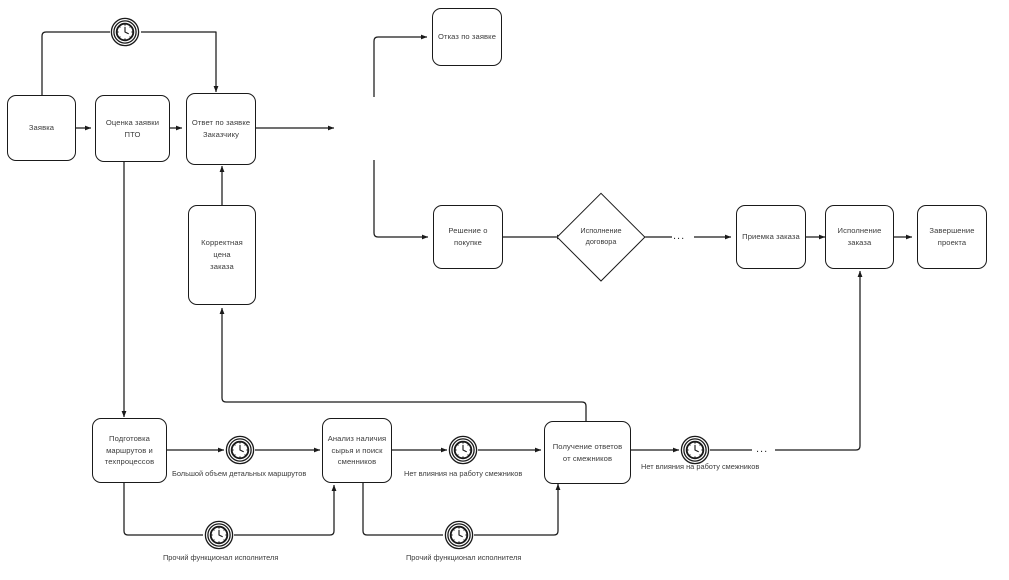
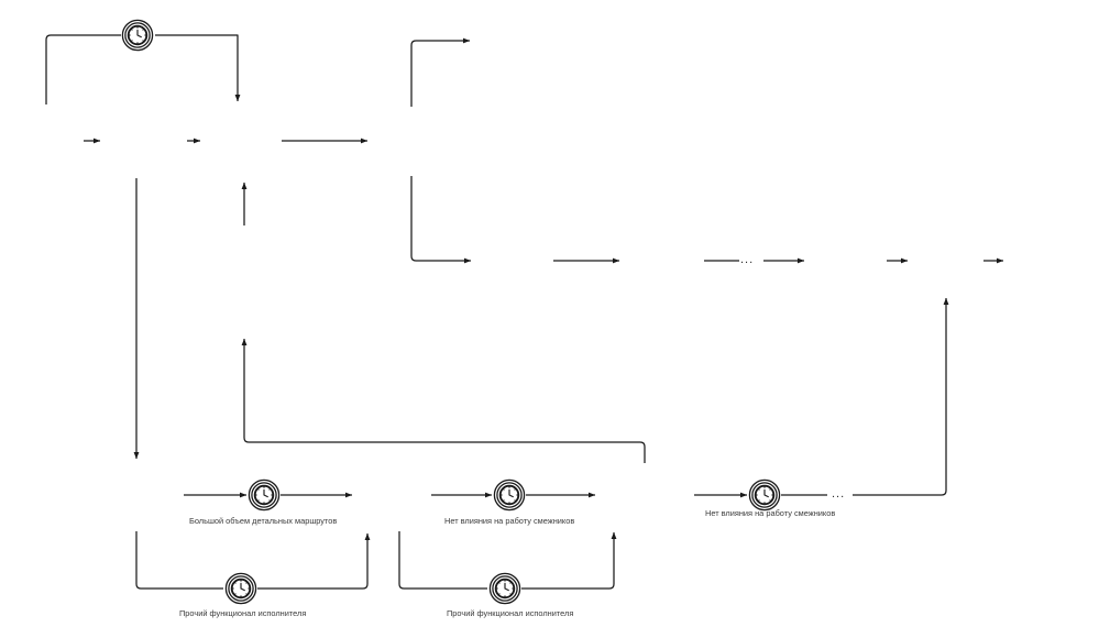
- Заявка
- Оценка заявки ПТО
- Ответ по заявке
- Заказчику
- Отказ по заявке
- Исполнение
- договора
- Корректная цена
- заказа
- Решение о покупке
- Приемка заказа
- Исполнение заказа
- Завершение
- проекта
- Подготовка
- маршрутов и
- техпроцессов
- Анализ наличия
- сырья и поиск
- сменников
- Получение ответов
- от смежников
  ...
  ...
  Большой объем детальных маршрутов
  Нет влияния на работу смежников
  Нет влияния на работу смежников
  Прочий функционал исполнителя
  Прочий функционал исполнителя
